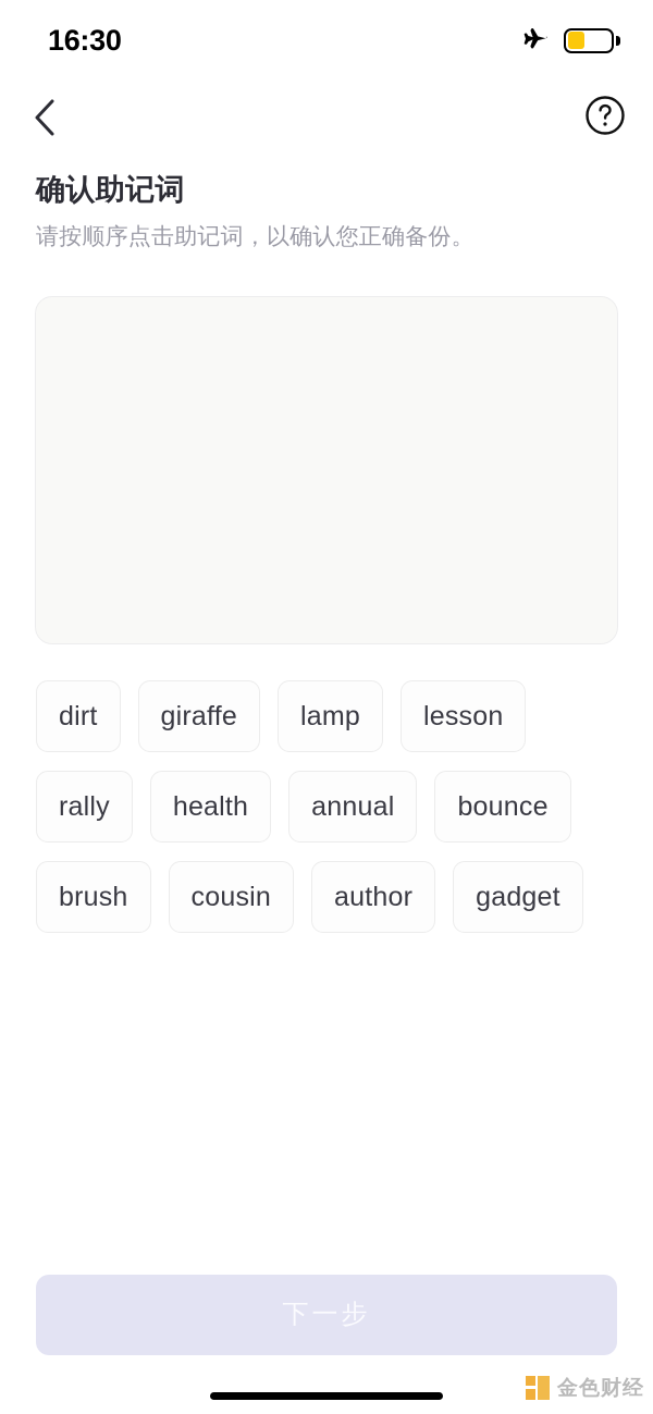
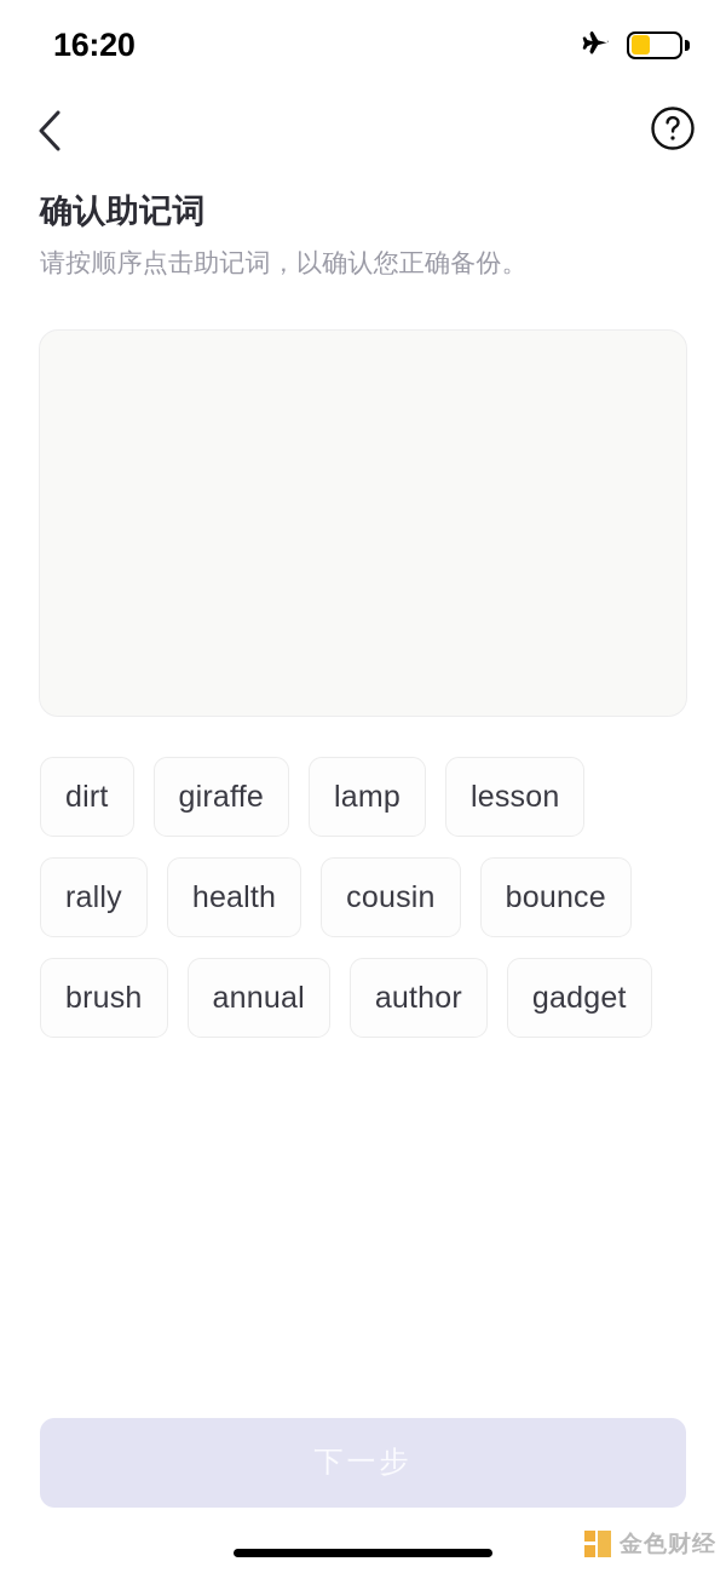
- 16:30
+ 16:20
  确认助记词
  请按顺序点击助记词，以确认您正确备份。
  dirt
  giraffe
  lamp
  lesson
  rally
  health
- annual
+ cousin
  bounce
  brush
- cousin
+ annual
  author
  gadget
  下一步
  金色财经
